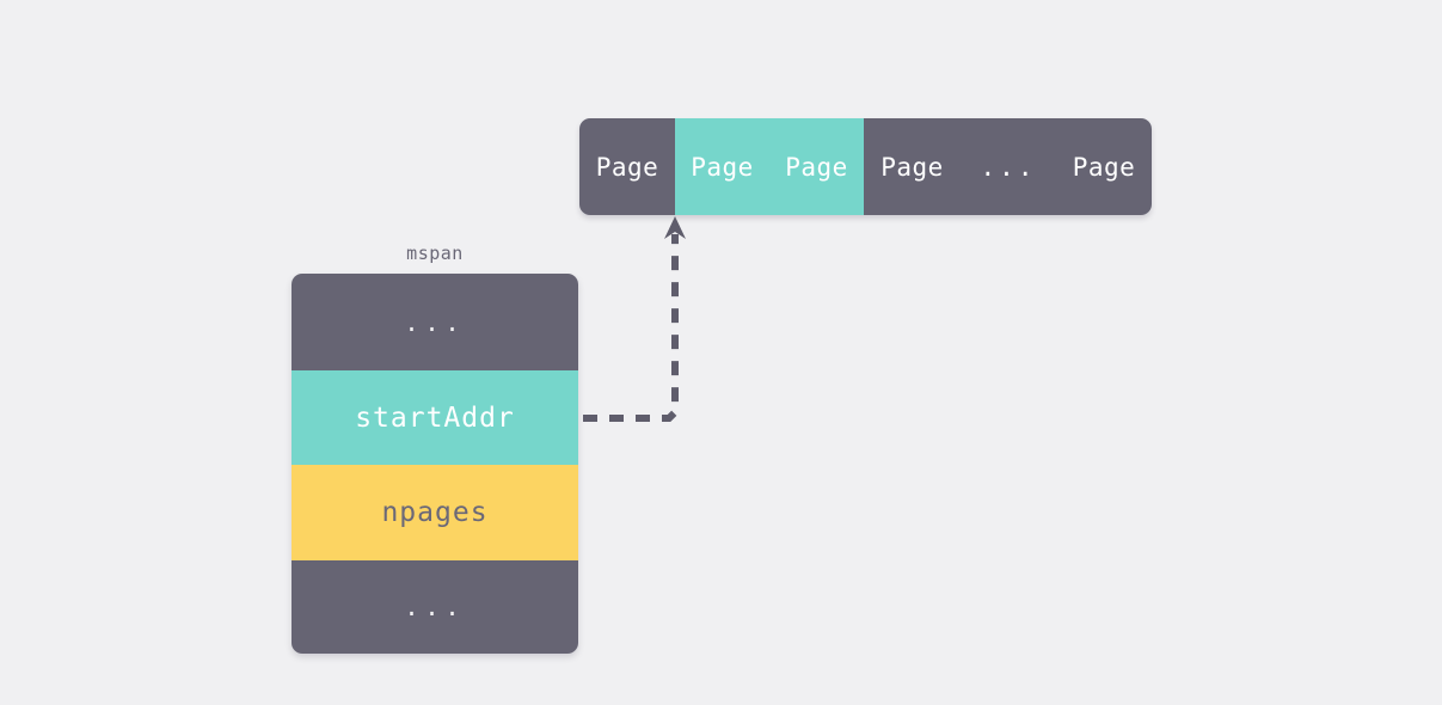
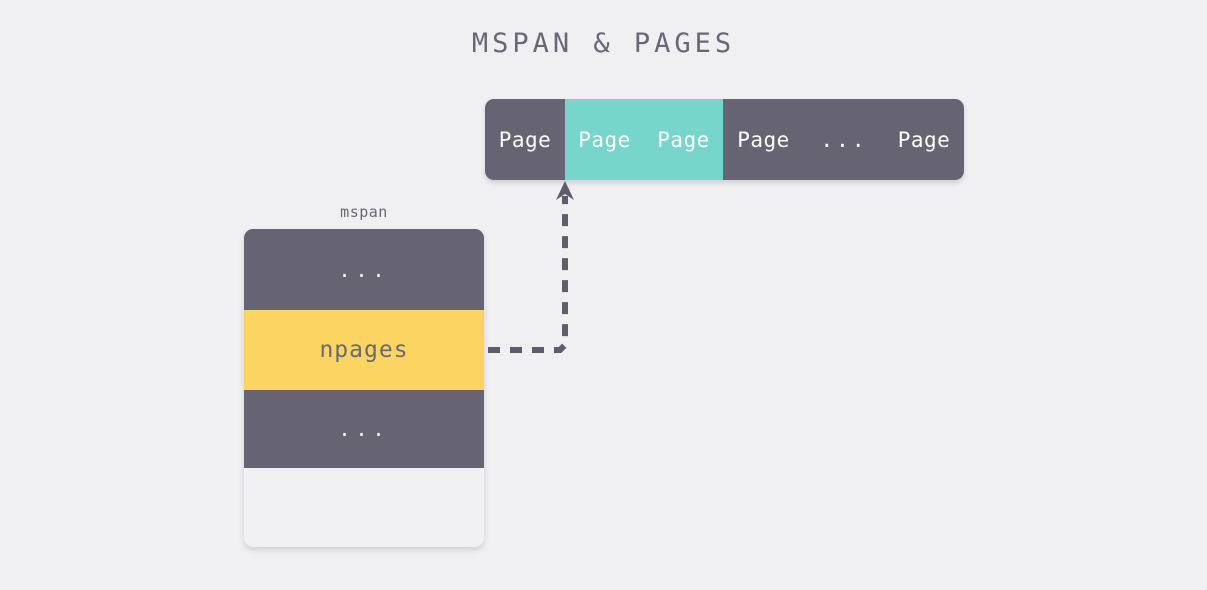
+ MSPAN & PAGES
  Page
  Page
  Page
  Page
  ...
  Page
  mspan
  ...
- startAddr
  npages
  ...
